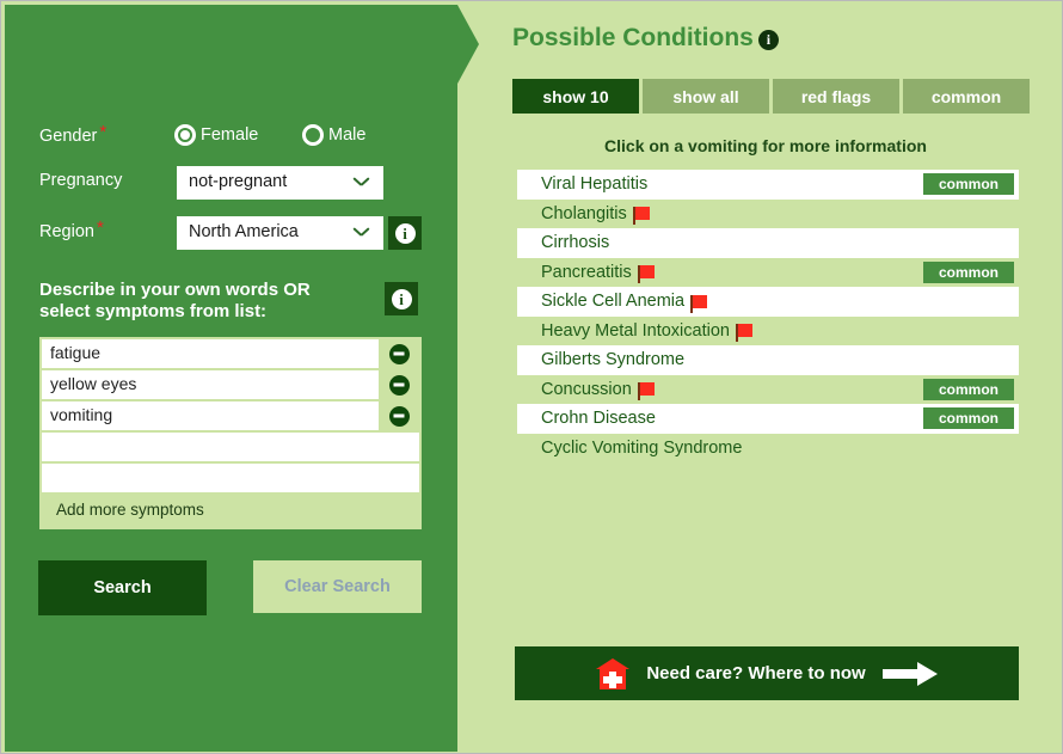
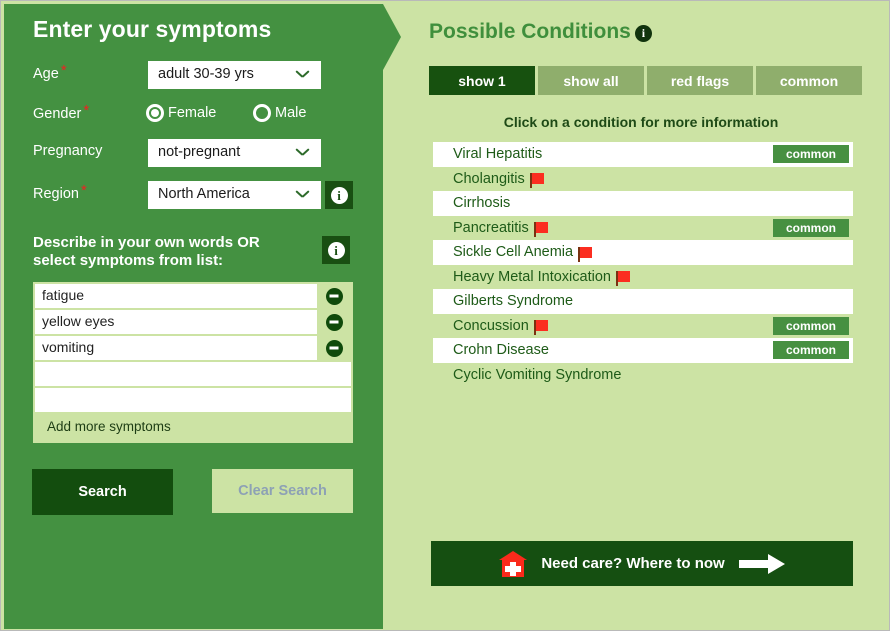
+ Enter your symptoms
+ Age *
+ adult 30-39 yrs
  Gender *
  Female
  Male
  Pregnancy
  not-pregnant
  Region *
  North America
  i
  Describe in your own words OR select symptoms from list:
  i
  fatigue
  yellow eyes
  vomiting
  Add more symptoms
  Search
  Clear Search
  Possible Conditions
  i
- show 10
+ show 1
  show all
  red flags
  common
- Click on a vomiting for more information
+ Click on a condition for more information
  Viral Hepatitis
  common
  Cholangitis
  Cirrhosis
  Pancreatitis
  common
  Sickle Cell Anemia
  Heavy Metal Intoxication
  Gilberts Syndrome
  Concussion
  common
  Crohn Disease
  common
  Cyclic Vomiting Syndrome
  Need care? Where to now
